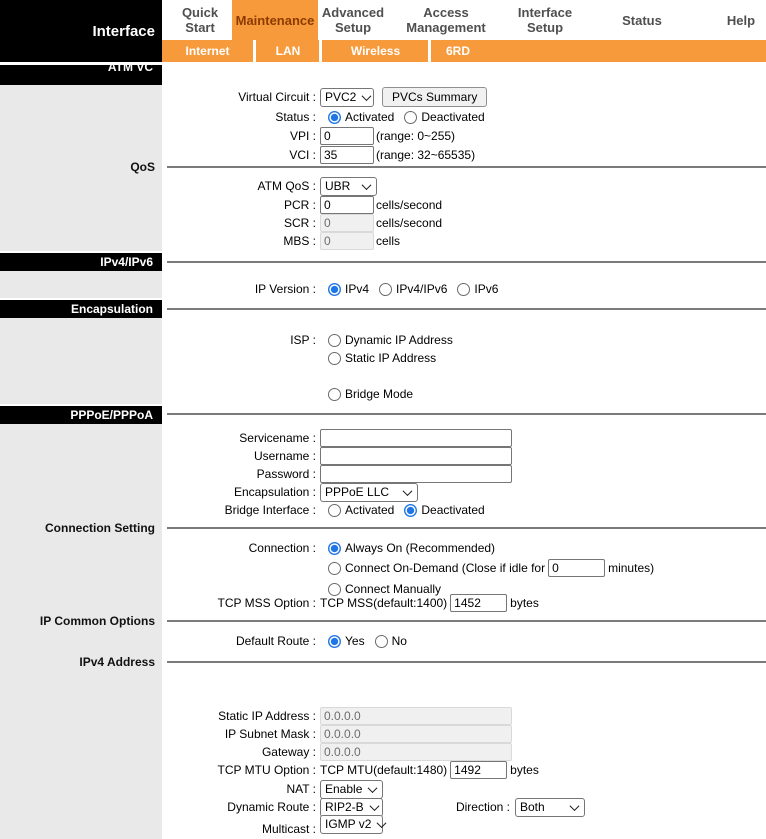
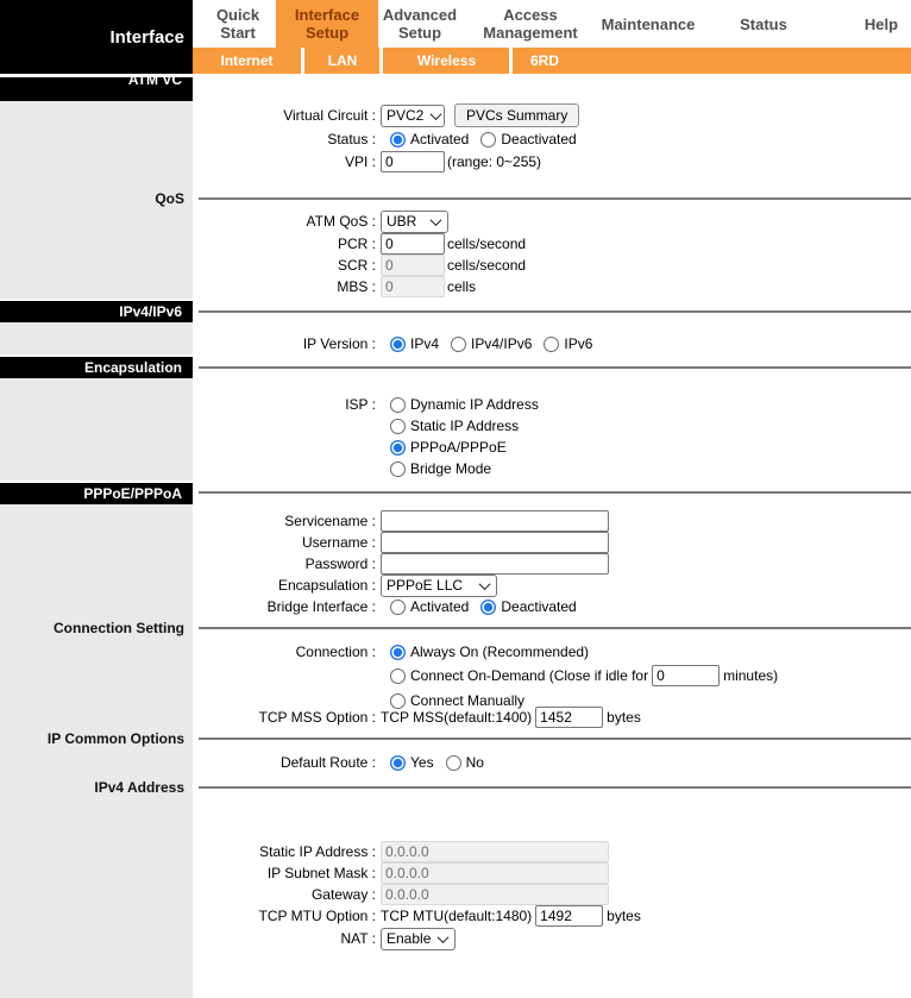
  Interface
  Quick Start
- Maintenance
+ Interface Setup
  Advanced Setup
  Access Management
- Interface Setup
+ Maintenance
  Status
  Help
  Internet
  LAN
  Wireless
  6RD
  ATM VC
  QoS
  IPv4/IPv6
  Encapsulation
  PPPoE/PPPoA
  Connection Setting
  IP Common Options
  IPv4 Address
  Virtual Circuit :
  PVC2
  PVCs Summary
  Status :
  Activated
  Deactivated
  VPI :
  0
  (range: 0~255)
- VCI :
- 35
- (range: 32~65535)
  ATM QoS :
  UBR
  PCR :
  0
  cells/second
  SCR :
  0
  cells/second
  MBS :
  0
  cells
  IP Version :
  IPv4
  IPv4/IPv6
  IPv6
  ISP :
  Dynamic IP Address
  Static IP Address
+ PPPoA/PPPoE
  Bridge Mode
  Servicename :
  Username :
  Password :
  Encapsulation :
  PPPoE LLC
  Bridge Interface :
  Activated
  Deactivated
  Connection :
  Always On (Recommended)
  Connect On-Demand (Close if idle for
  0
  minutes)
  Connect Manually
  TCP MSS Option :
  TCP MSS(default:1400)
  1452
  bytes
  Default Route :
  Yes
  No
  Static IP Address :
  0.0.0.0
  IP Subnet Mask :
  0.0.0.0
  Gateway :
  0.0.0.0
  TCP MTU Option :
  TCP MTU(default:1480)
  1492
  bytes
  NAT :
  Enable
- Dynamic Route :
- RIP2-B
- Direction :
- Both
- Multicast :
- IGMP v2
